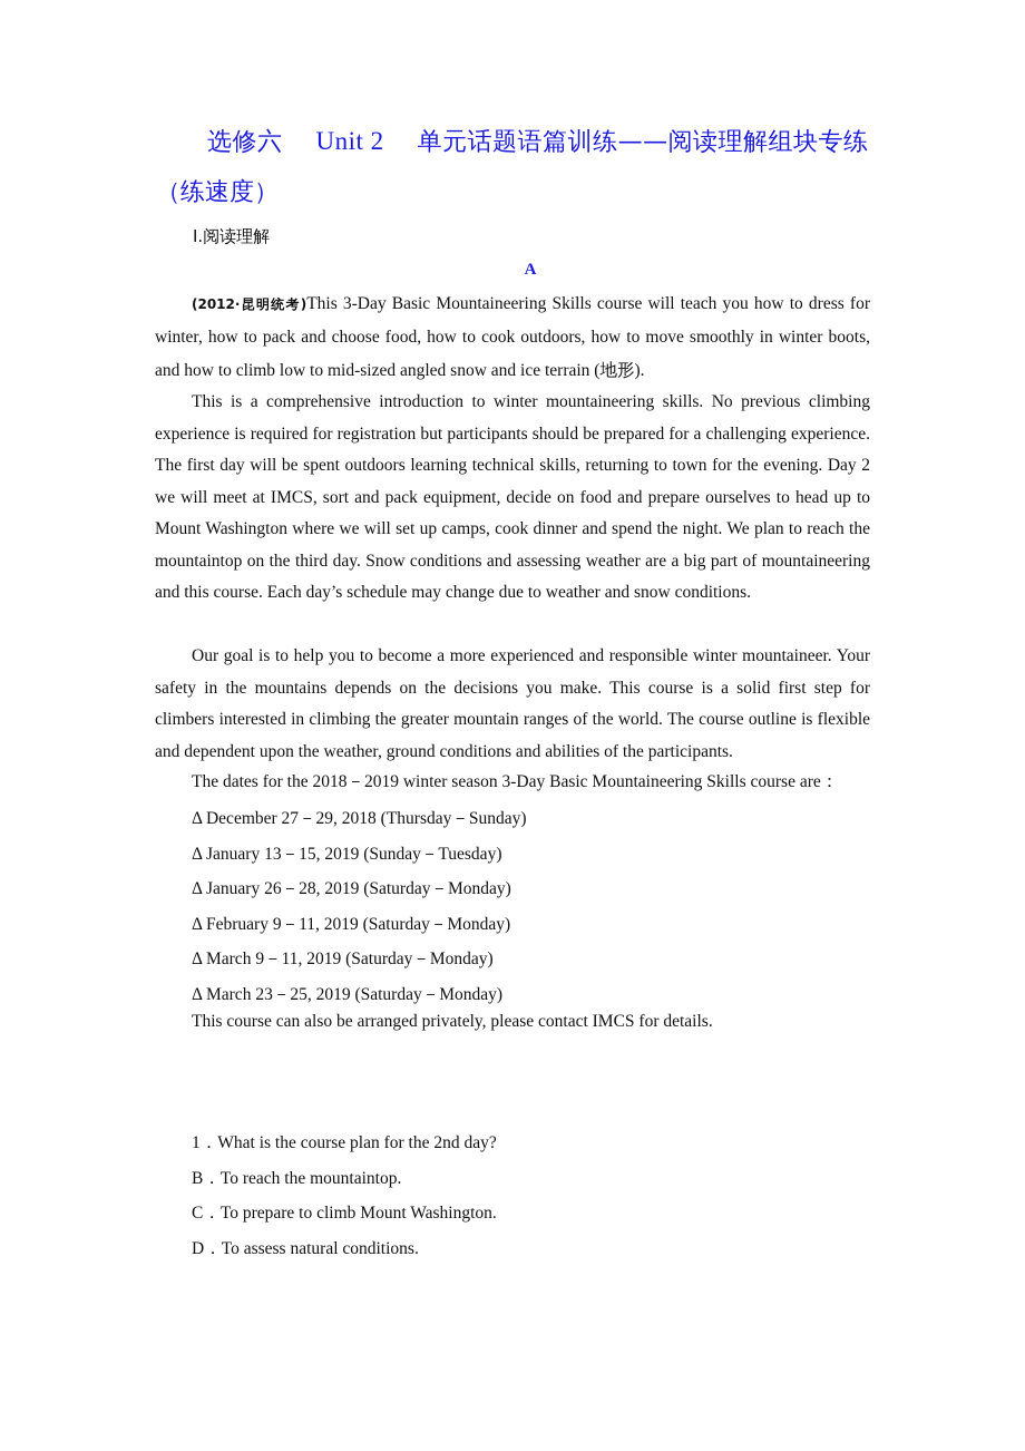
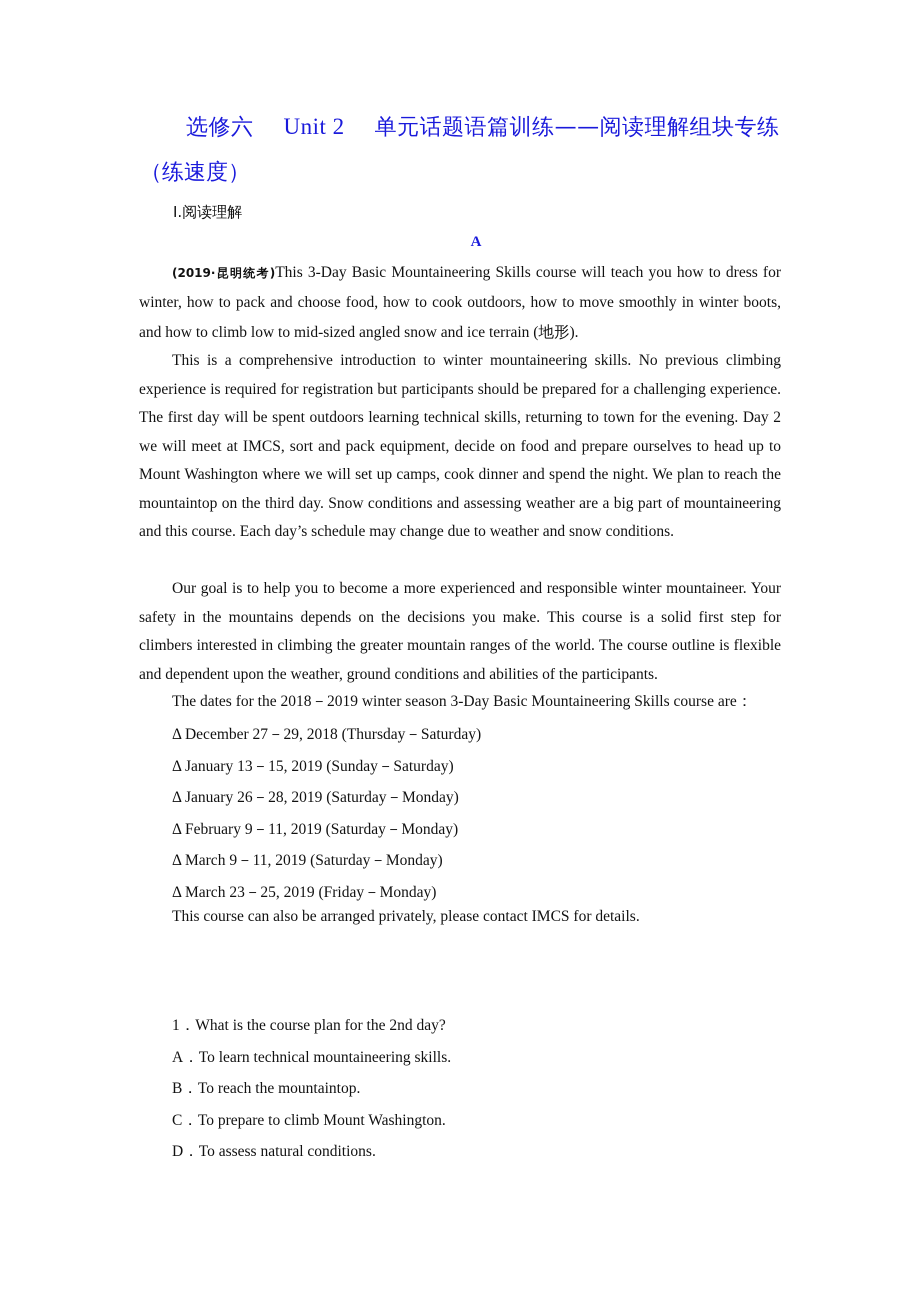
  选修六 Unit 2 单元话题语篇训练——阅读理解组块专练
  （练速度）
  Ⅰ.阅读理解
  A
- (2012·昆明统考)This 3-Day Basic Mountaineering Skills course will teach you how to dress for winter, how to pack and choose food, how to cook outdoors, how to move smoothly in winter boots, and how to climb low to mid-sized angled snow and ice terrain (地形).
+ (2019·昆明统考)This 3-Day Basic Mountaineering Skills course will teach you how to dress for winter, how to pack and choose food, how to cook outdoors, how to move smoothly in winter boots, and how to climb low to mid-sized angled snow and ice terrain (地形).
  This is a comprehensive introduction to winter mountaineering skills. No previous climbing experience is required for registration but participants should be prepared for a challenging experience. The first day will be spent outdoors learning technical skills, returning to town for the evening. Day 2 we will meet at IMCS, sort and pack equipment, decide on food and prepare ourselves to head up to Mount Washington where we will set up camps, cook dinner and spend the night. We plan to reach the mountaintop on the third day. Snow conditions and assessing weather are a big part of mountaineering and this course. Each day’s schedule may change due to weather and snow conditions.
  Our goal is to help you to become a more experienced and responsible winter mountaineer. Your safety in the mountains depends on the decisions you make. This course is a solid first step for climbers interested in climbing the greater mountain ranges of the world. The course outline is flexible and dependent upon the weather, ground conditions and abilities of the participants.
  The dates for the 2018－2019 winter season 3-Day Basic Mountaineering Skills course are：
- Δ December 27－29, 2018 (Thursday－Sunday)
+ Δ December 27－29, 2018 (Thursday－Saturday)
- Δ January 13－15, 2019 (Sunday－Tuesday)
+ Δ January 13－15, 2019 (Sunday－Saturday)
  Δ January 26－28, 2019 (Saturday－Monday)
  Δ February 9－11, 2019 (Saturday－Monday)
  Δ March 9－11, 2019 (Saturday－Monday)
- Δ March 23－25, 2019 (Saturday－Monday)
+ Δ March 23－25, 2019 (Friday－Monday)
  This course can also be arranged privately, please contact IMCS for details.
  1．What is the course plan for the 2nd day?
+ A．To learn technical mountaineering skills.
  B．To reach the mountaintop.
  C．To prepare to climb Mount Washington.
  D．To assess natural conditions.
